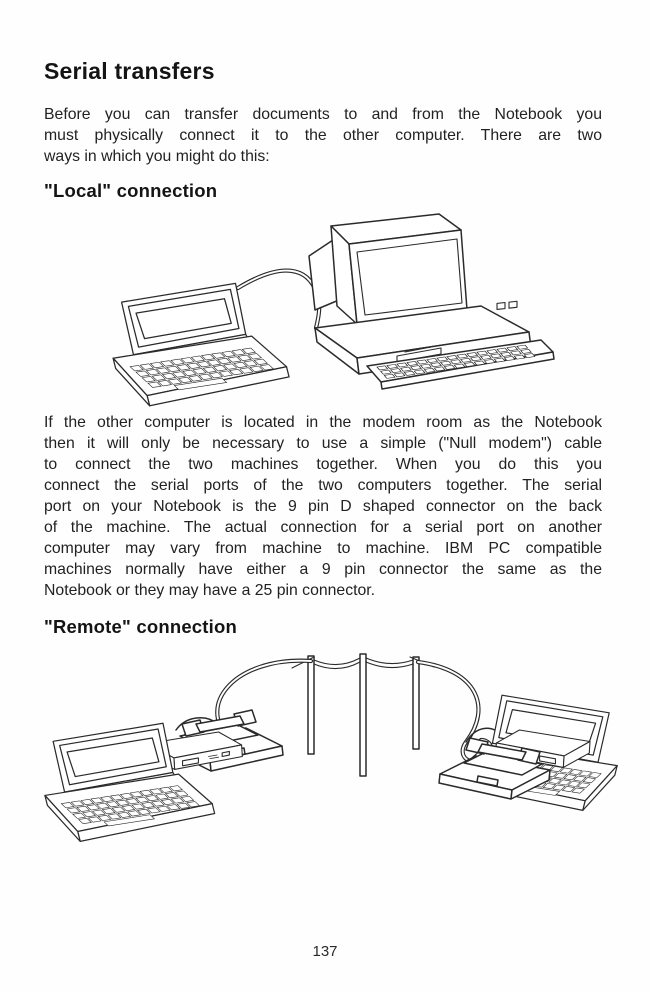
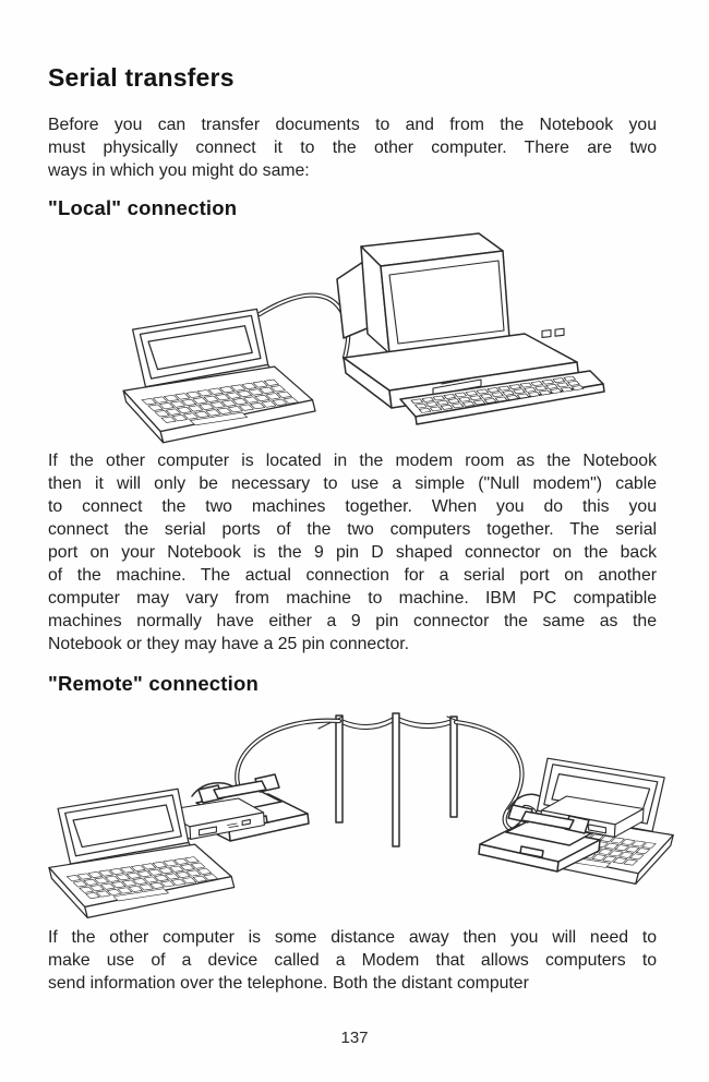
  Serial transfers
  Before you can transfer documents to and from the Notebook you
  must physically connect it to the other computer. There are two
- ways in which you might do this:
+ ways in which you might do same:
  "Local" connection
  If the other computer is located in the modem room as the Notebook
  then it will only be necessary to use a simple ("Null modem") cable
  to connect the two machines together. When you do this you
  connect the serial ports of the two computers together. The serial
  port on your Notebook is the 9 pin D shaped connector on the back
  of the machine. The actual connection for a serial port on another
  computer may vary from machine to machine. IBM PC compatible
  machines normally have either a 9 pin connector the same as the
  Notebook or they may have a 25 pin connector.
  "Remote" connection
+ If the other computer is some distance away then you will need to
+ make use of a device called a Modem that allows computers to
+ send information over the telephone. Both the distant computer
  137
